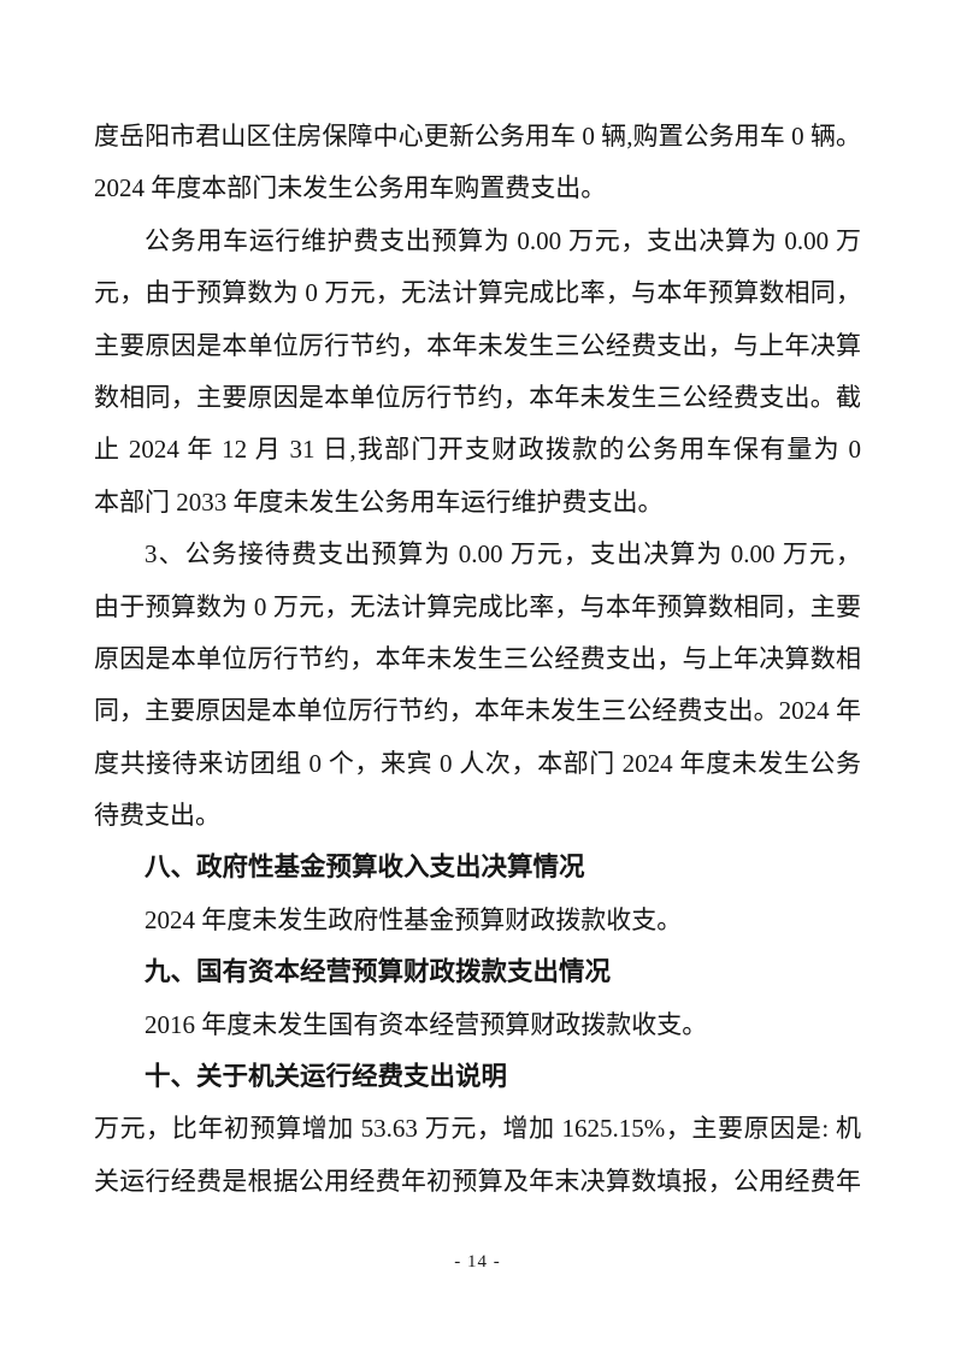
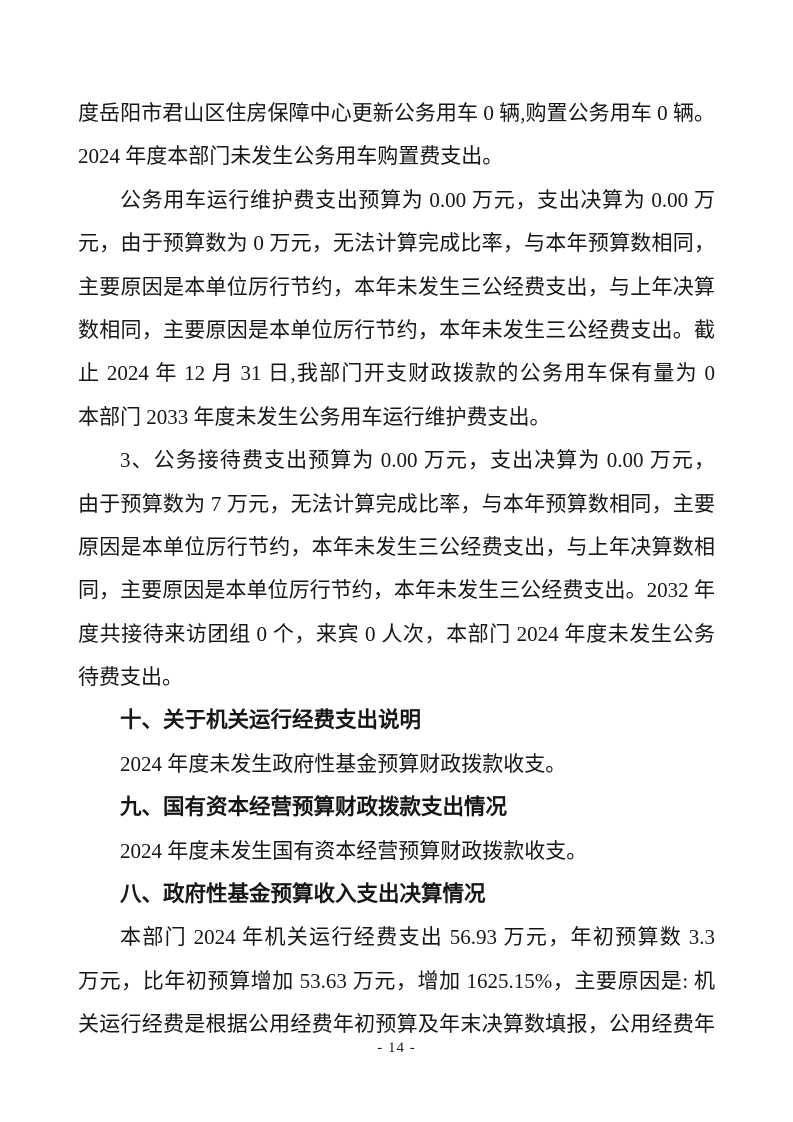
  度岳阳市君山区住房保障中心更新公务用车 0 辆,购置公务用车 0 辆。
  2024 年度本部门未发生公务用车购置费支出。
  公务用车运行维护费支出预算为 0.00 万元，支出决算为 0.00 万
  元，由于预算数为 0 万元，无法计算完成比率，与本年预算数相同，
  主要原因是本单位厉行节约，本年未发生三公经费支出，与上年决算
  数相同，主要原因是本单位厉行节约，本年未发生三公经费支出。截
  止 2024 年 12 月 31 日,我部门开支财政拨款的公务用车保有量为 0
  本部门 2033 年度未发生公务用车运行维护费支出。
  3、公务接待费支出预算为 0.00 万元，支出决算为 0.00 万元，
- 由于预算数为 0 万元，无法计算完成比率，与本年预算数相同，主要
+ 由于预算数为 7 万元，无法计算完成比率，与本年预算数相同，主要
  原因是本单位厉行节约，本年未发生三公经费支出，与上年决算数相
- 同，主要原因是本单位厉行节约，本年未发生三公经费支出。2024 年
+ 同，主要原因是本单位厉行节约，本年未发生三公经费支出。2032 年
  度共接待来访团组 0 个，来宾 0 人次，本部门 2024 年度未发生公务
  待费支出。
- 八、政府性基金预算收入支出决算情况
+ 十、关于机关运行经费支出说明
  2024 年度未发生政府性基金预算财政拨款收支。
  九、国有资本经营预算财政拨款支出情况
- 2016 年度未发生国有资本经营预算财政拨款收支。
+ 2024 年度未发生国有资本经营预算财政拨款收支。
- 十、关于机关运行经费支出说明
+ 八、政府性基金预算收入支出决算情况
+ 本部门 2024 年机关运行经费支出 56.93 万元，年初预算数 3.3
  万元，比年初预算增加 53.63 万元，增加 1625.15%，主要原因是: 机
  关运行经费是根据公用经费年初预算及年末决算数填报，公用经费年
  - 14 -
